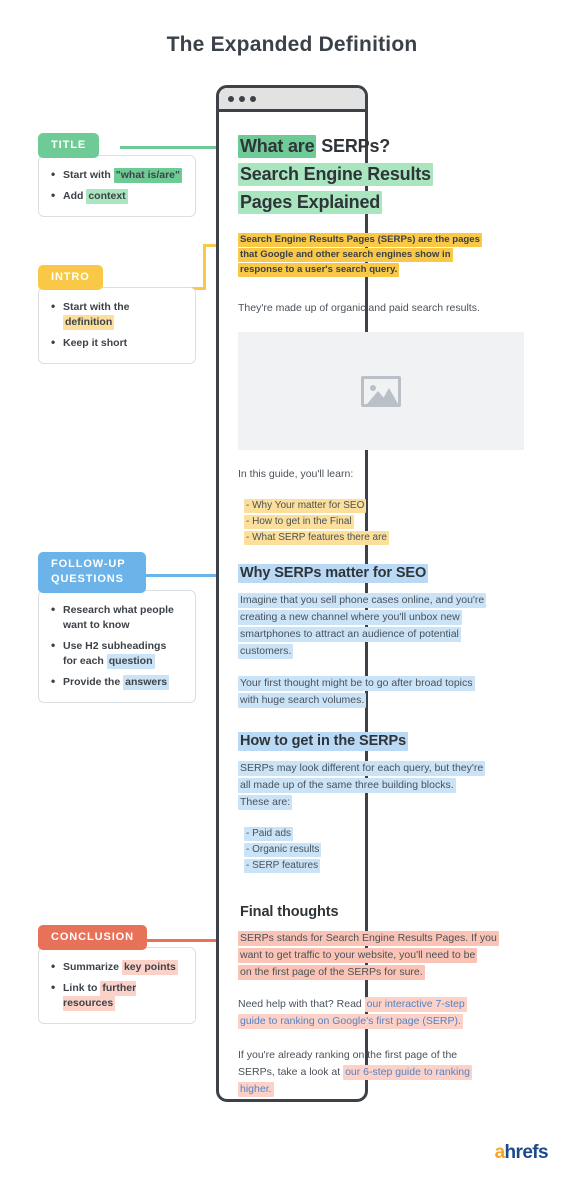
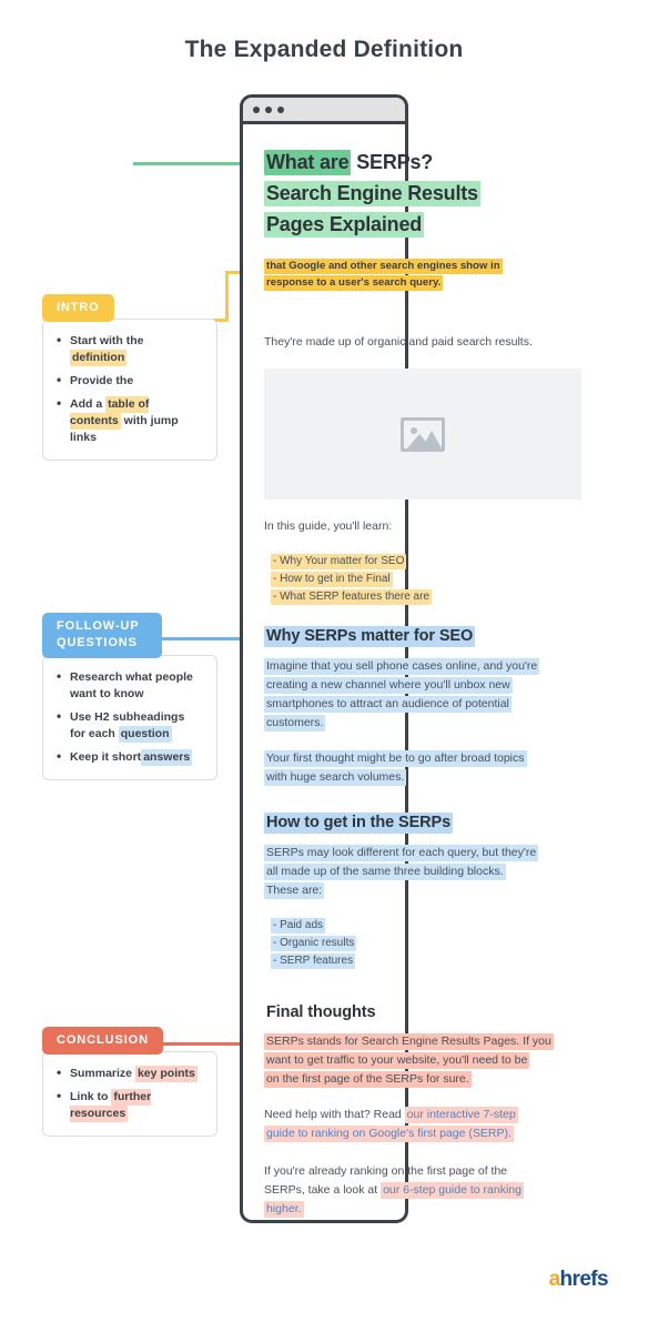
  The Expanded Definition
  What are SERPs?
  Search Engine Results
  Pages Explained
- Search Engine Results Pages (SERPs) are the pages
  that Google and other search engines show in
  response to a user's search query.
  They're made up of organic and paid search results.
  In this guide, you'll learn:
  - Why Your matter for SEO
  - How to get in the Final
  - What SERP features there are
  Why SERPs matter for SEO
  Imagine that you sell phone cases online, and you're
  creating a new channel where you'll unbox new
  smartphones to attract an audience of potential
  customers.
  Your first thought might be to go after broad topics
  with huge search volumes.
  How to get in the SERPs
  SERPs may look different for each query, but they're
  all made up of the same three building blocks.
  These are:
  - Paid ads
  - Organic results
  - SERP features
  Final thoughts
  SERPs stands for Search Engine Results Pages. If you
  want to get traffic to your website, you'll need to be
  on the first page of the SERPs for sure.
  Need help with that? Read our interactive 7-step
  guide to ranking on Google's first page (SERP).
  If you're already ranking on the first page of the
  SERPs, take a look at our 6-step guide to ranking
  higher.
- TITLE
- Start with "what is/are"
- Add context
  INTRO
  Start with the definition
- Keep it short
+ Provide the
+ Add a table of contents with jump links
  FOLLOW-UP QUESTIONS
  Research what people want to know
  Use H2 subheadings for each question
- Provide the answers
+ Keep it short answers
  CONCLUSION
  Summarize key points
  Link to further resources
  ahrefs
